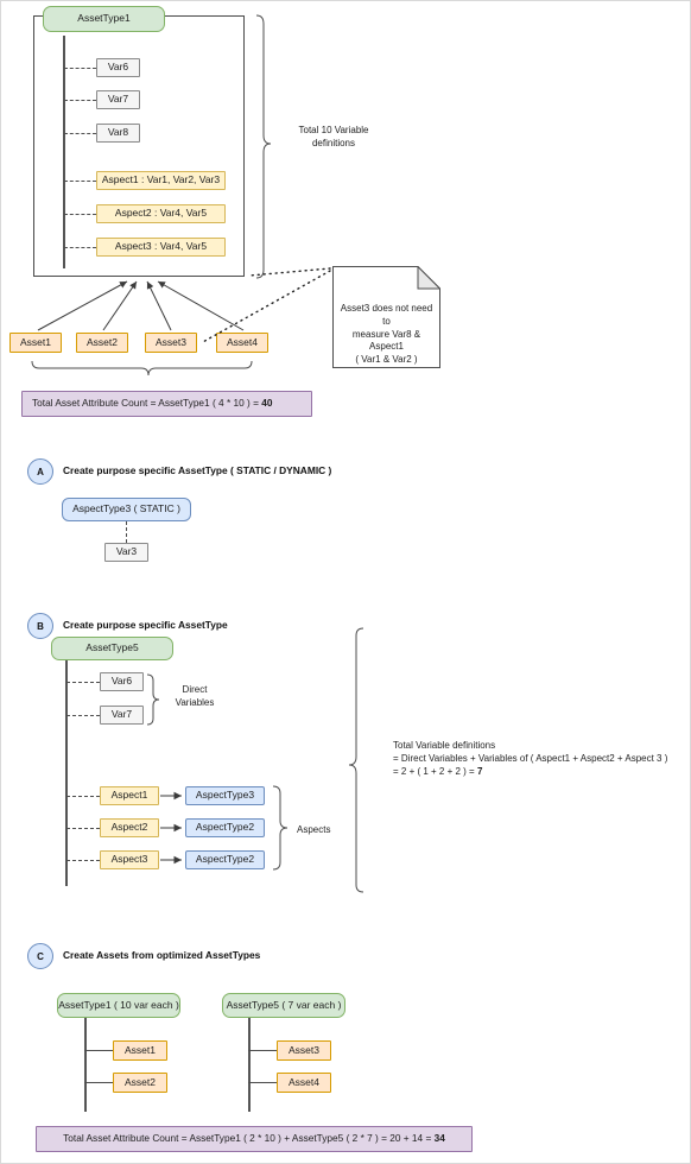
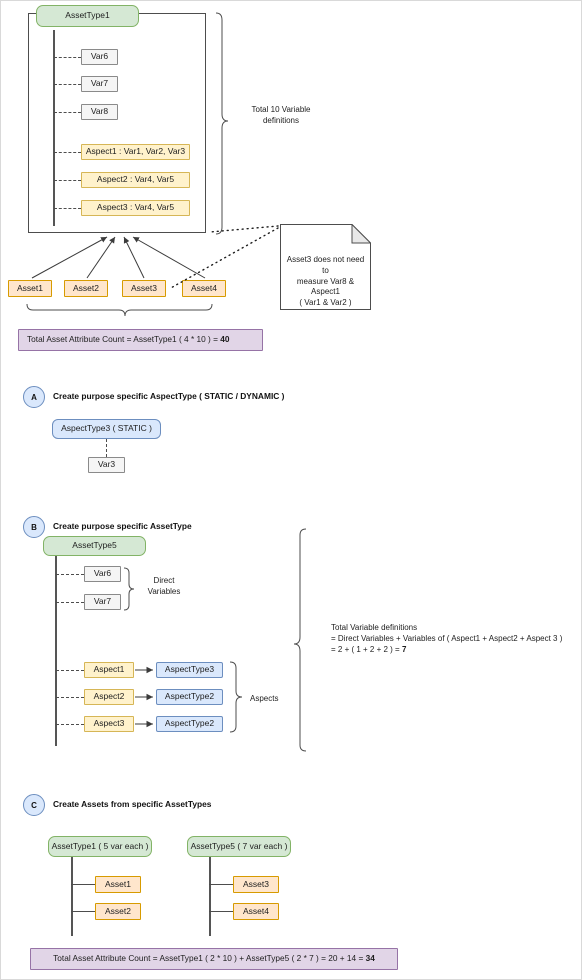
  AssetType1
  Var6
  Var7
  Var8
  Aspect1 : Var1, Var2, Var3
  Aspect2 : Var4, Var5
  Aspect3 : Var4, Var5
  Total 10 Variable
  definitions
  Asset1
  Asset2
  Asset3
  Asset4
  Asset3 does not need to
  measure Var8 & Aspect1
  ( Var1 & Var2 )
  Total Asset Attribute Count = AssetType1 ( 4 * 10 ) = 40
  A
- Create purpose specific AssetType ( STATIC / DYNAMIC )
+ Create purpose specific AspectType ( STATIC / DYNAMIC )
  AspectType3 ( STATIC )
  Var3
  B
  Create purpose specific AssetType
  AssetType5
  Var6
  Var7
  Direct
  Variables
  Aspect1
  AspectType3
  Aspect2
  AspectType2
  Aspect3
  AspectType2
  Aspects
  Total Variable definitions
  = Direct Variables + Variables of ( Aspect1 + Aspect2 + Aspect 3 )
  = 2 + ( 1 + 2 + 2 ) = 7
  C
- Create Assets from optimized AssetTypes
+ Create Assets from specific AssetTypes
- AssetType1 ( 10 var each )
+ AssetType1 ( 5 var each )
  Asset1
  Asset2
  AssetType5 ( 7 var each )
  Asset3
  Asset4
  Total Asset Attribute Count = AssetType1 ( 2 * 10 ) + AssetType5 ( 2 * 7 ) = 20 + 14 = 34
